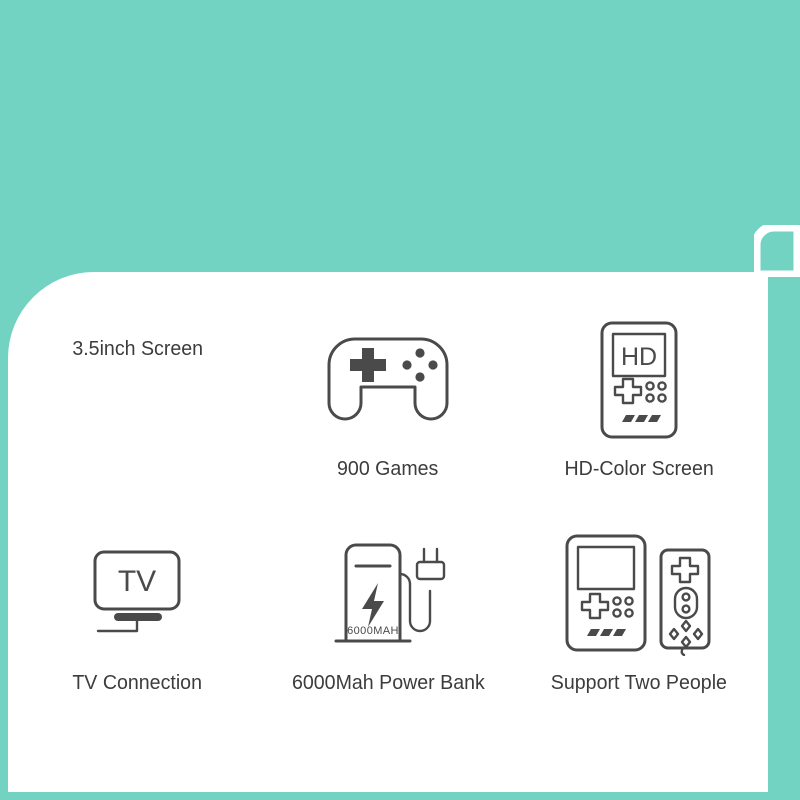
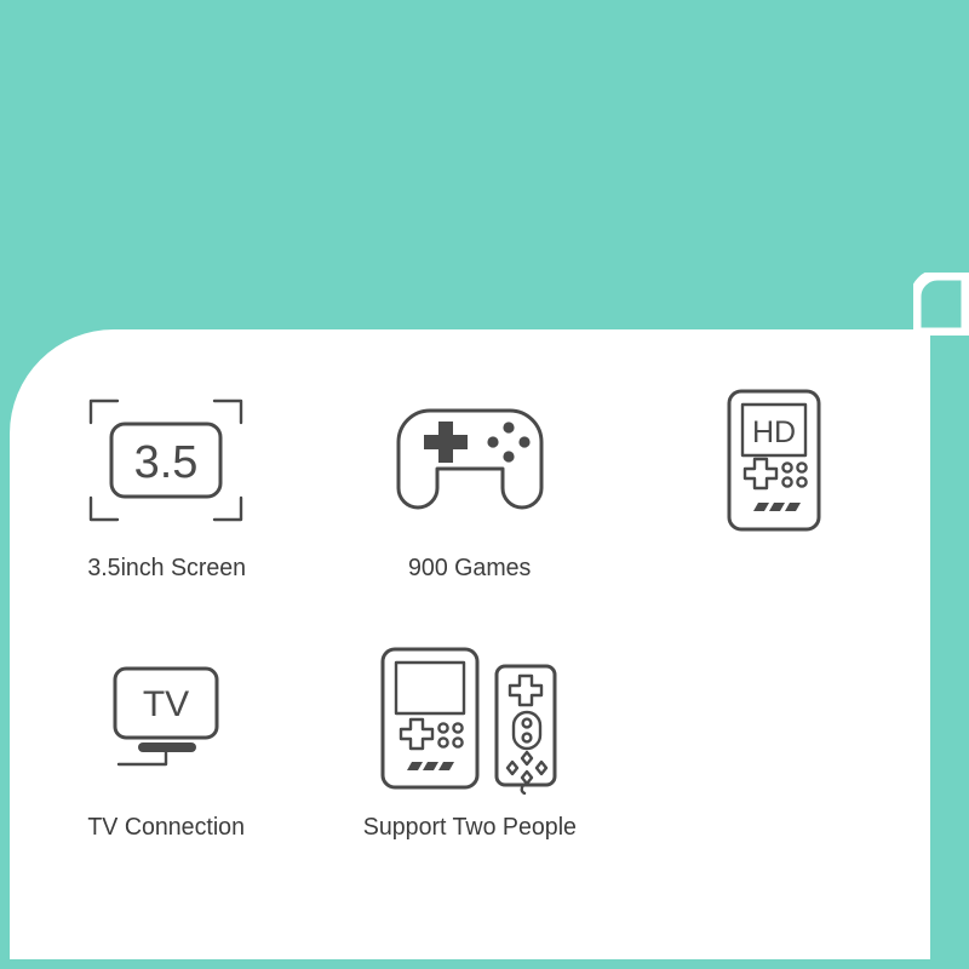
+ 3.5
  3.5inch Screen
  900 Games
  HD
- HD-Color Screen
  TV
  TV Connection
- 6000MAH
- 6000Mah Power Bank
  Support Two People
